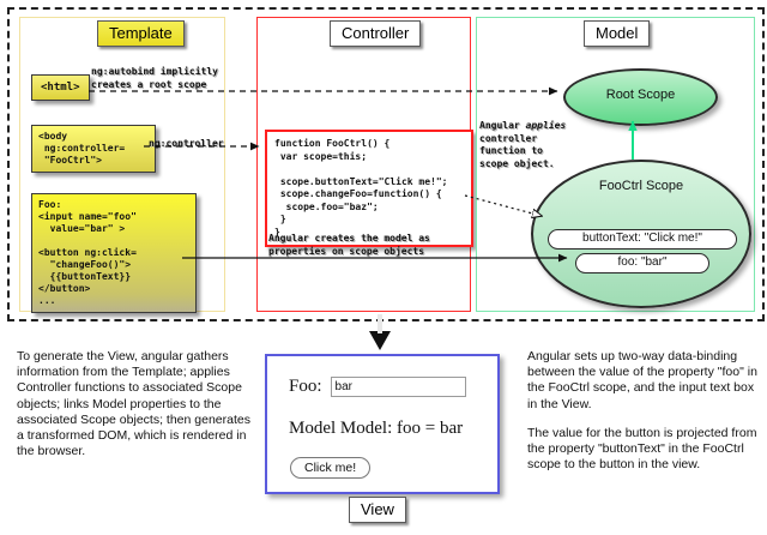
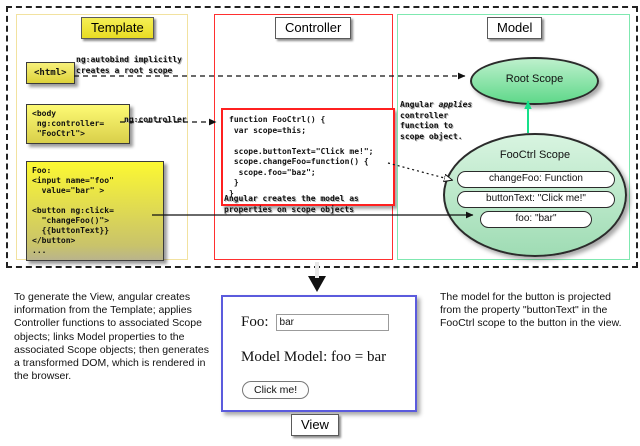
  Template
  <html>
  <body
  ng:controller=
  "FooCtrl">
  Foo:
  <input name="foo"
  value="bar" >
  <button ng:click=
  "changeFoo()">
  {{buttonText}}
  </button>
  ...
  ng:autobind implicitly
  creates a root scope
  ng:controller
  Controller
  function FooCtrl() {
  var scope=this;
  scope.buttonText="Click me!";
  scope.changeFoo=function() {
  scope.foo="baz";
  }
  }
  Angular creates the model as
  properties on scope objects
  Model
  Angular applies
  controller
  function to
  scope object.
  Root Scope
  FooCtrl Scope
+ changeFoo: Function
  buttonText: "Click me!"
  foo: "bar"
- To generate the View, angular gathers information from the Template; applies Controller functions to associated Scope objects; links Model properties to the associated Scope objects; then generates a transformed DOM, which is rendered in the browser.
+ To generate the View, angular creates information from the Template; applies Controller functions to associated Scope objects; links Model properties to the associated Scope objects; then generates a transformed DOM, which is rendered in the browser.
  Foo:
  bar
  Model Model: foo = bar
  Click me!
  View
- Angular sets up two-way data-binding between the value of the property "foo" in the FooCtrl scope, and the input text box in the View.
- The value for the button is projected from the property "buttonText" in the FooCtrl scope to the button in the view.
+ The model for the button is projected from the property "buttonText" in the FooCtrl scope to the button in the view.
